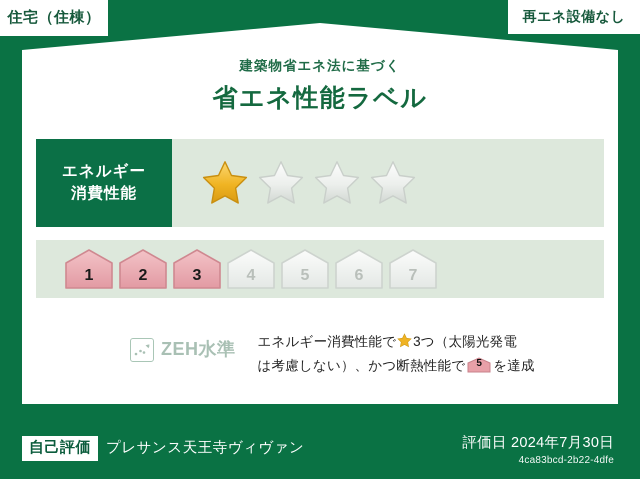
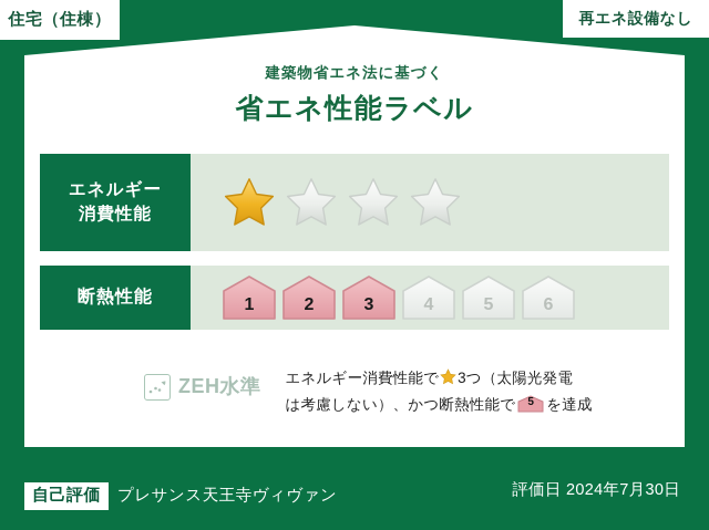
  住宅（住棟）
  再エネ設備なし
  建築物省エネ法に基づく
  省エネ性能ラベル
  エネルギー
  消費性能
+ 断熱性能
  1
  2
  3
  4
  5
  6
- 7
  ZEH水準
  エネルギー消費性能で 3つ（太陽光発電
  は考慮しない）、かつ断熱性能で
  5
  を達成
  自己評価
  プレサンス天王寺ヴィヴァン
  評価日 2024年7月30日
- 4ca83bcd-2b22-4dfe
